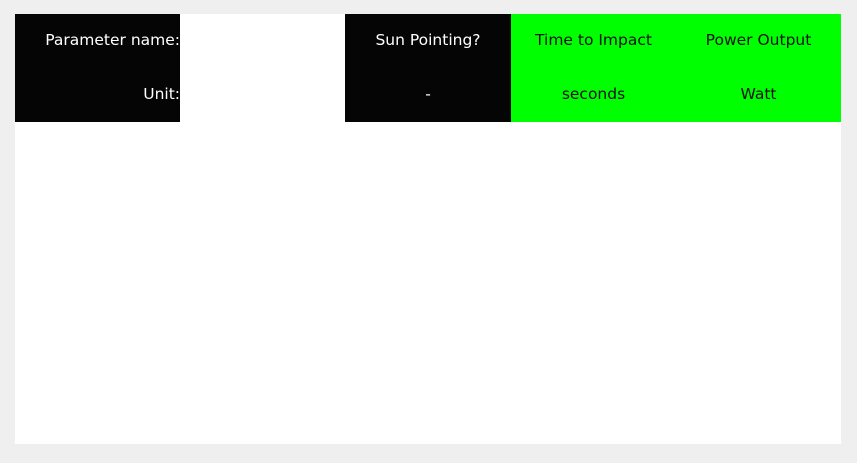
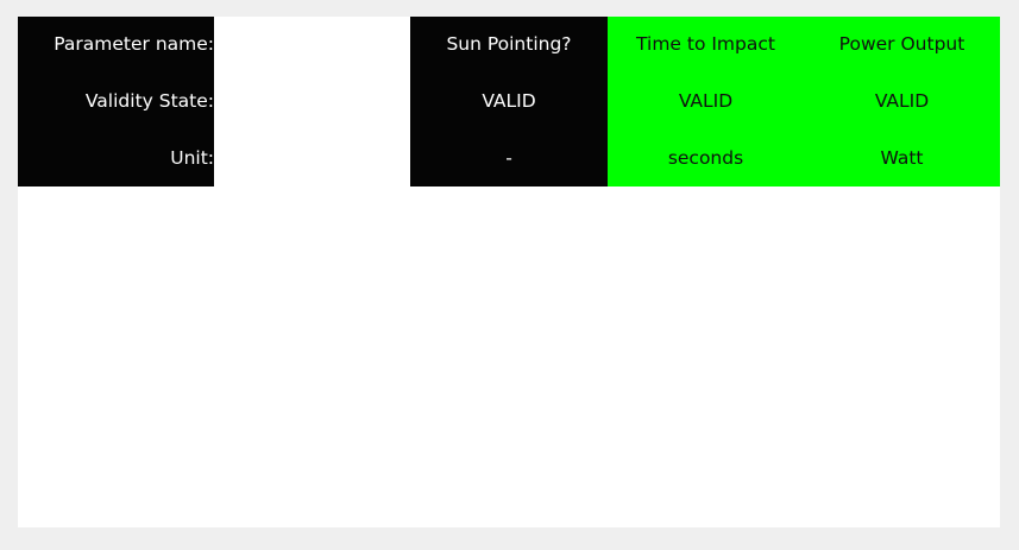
  Parameter name:		Sun Pointing?	Time to Impact	Power Output
+ Validity State:		VALID	VALID	VALID
  Unit:		-	seconds	Watt
